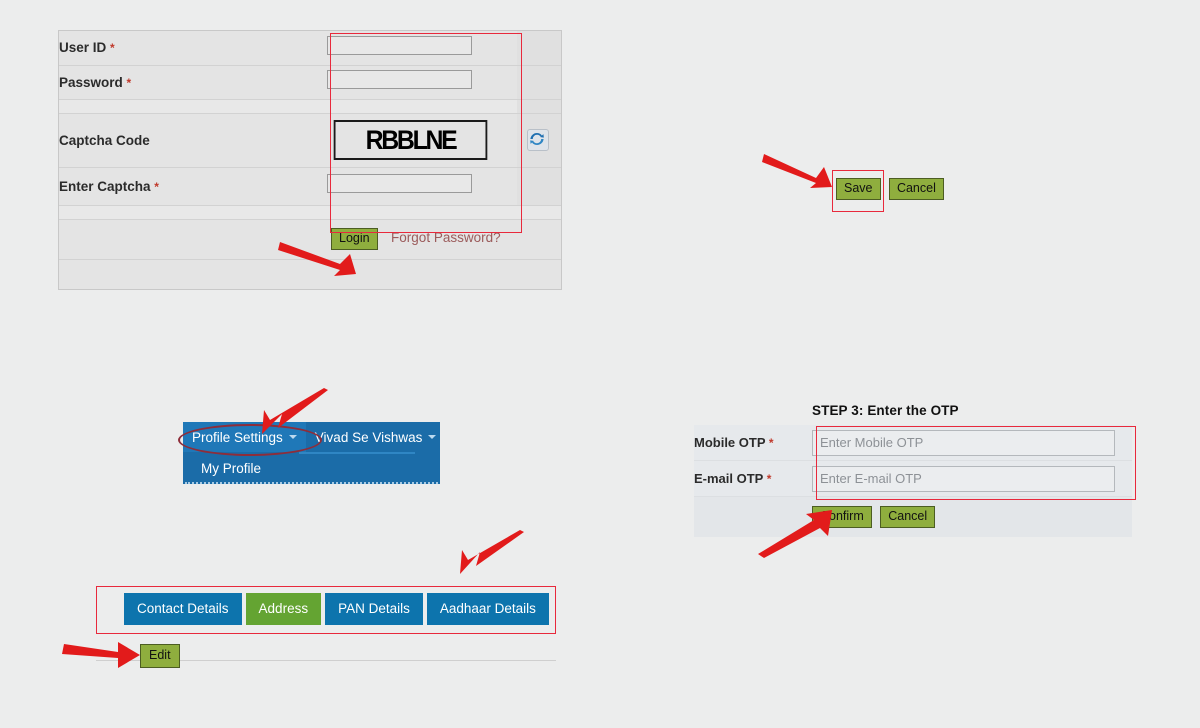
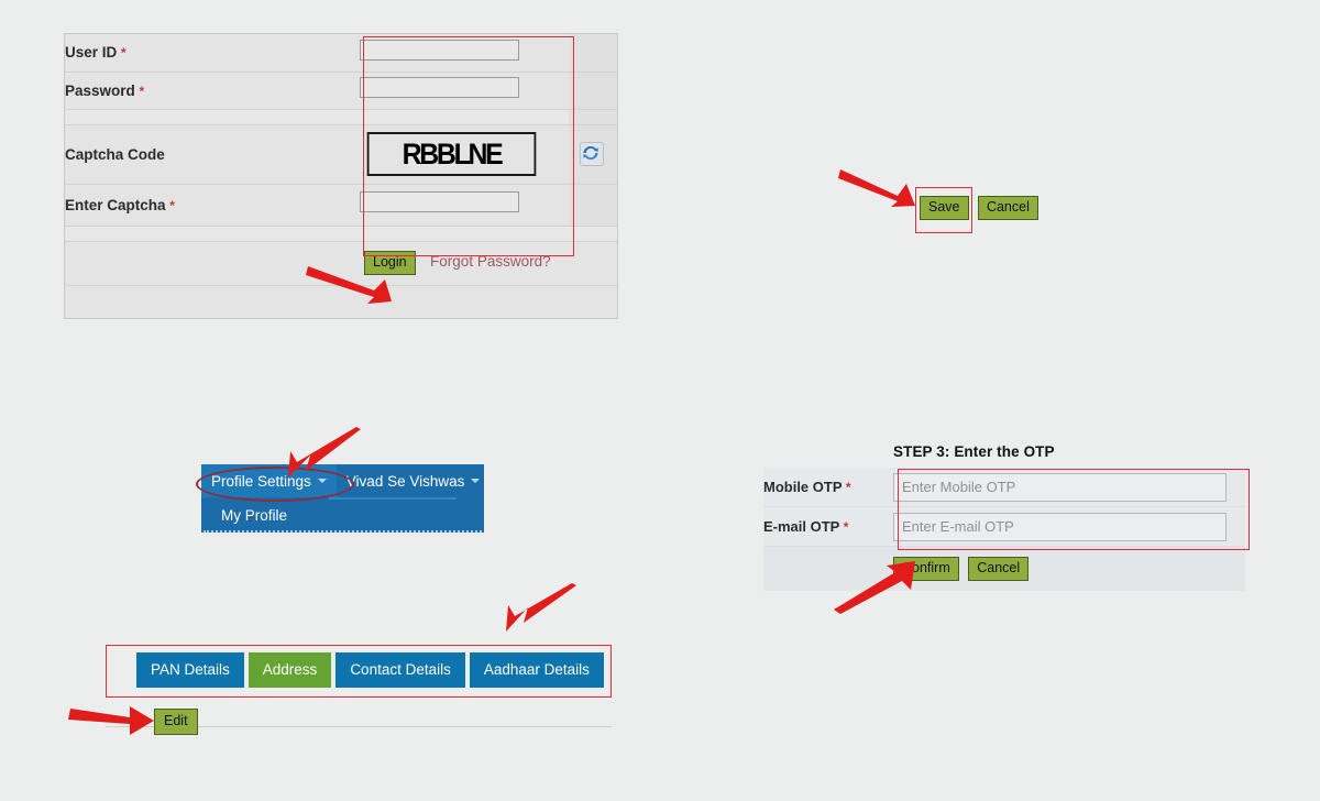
  User ID *
  Password *
  Captcha Code	RBBLNE
  Enter Captcha *
  	Login Forgot Password?
  Save Cancel
  Profile Settings
  Vivad Se Vishwas
  My Profile
- Contact Details
+ PAN Details
  Address
- PAN Details
+ Contact Details
  Aadhaar Details
  Edit
  STEP 3: Enter the OTP
  Mobile OTP *	Enter Mobile OTP
  E-mail OTP *	Enter E-mail OTP
  	onfirm Cancel
